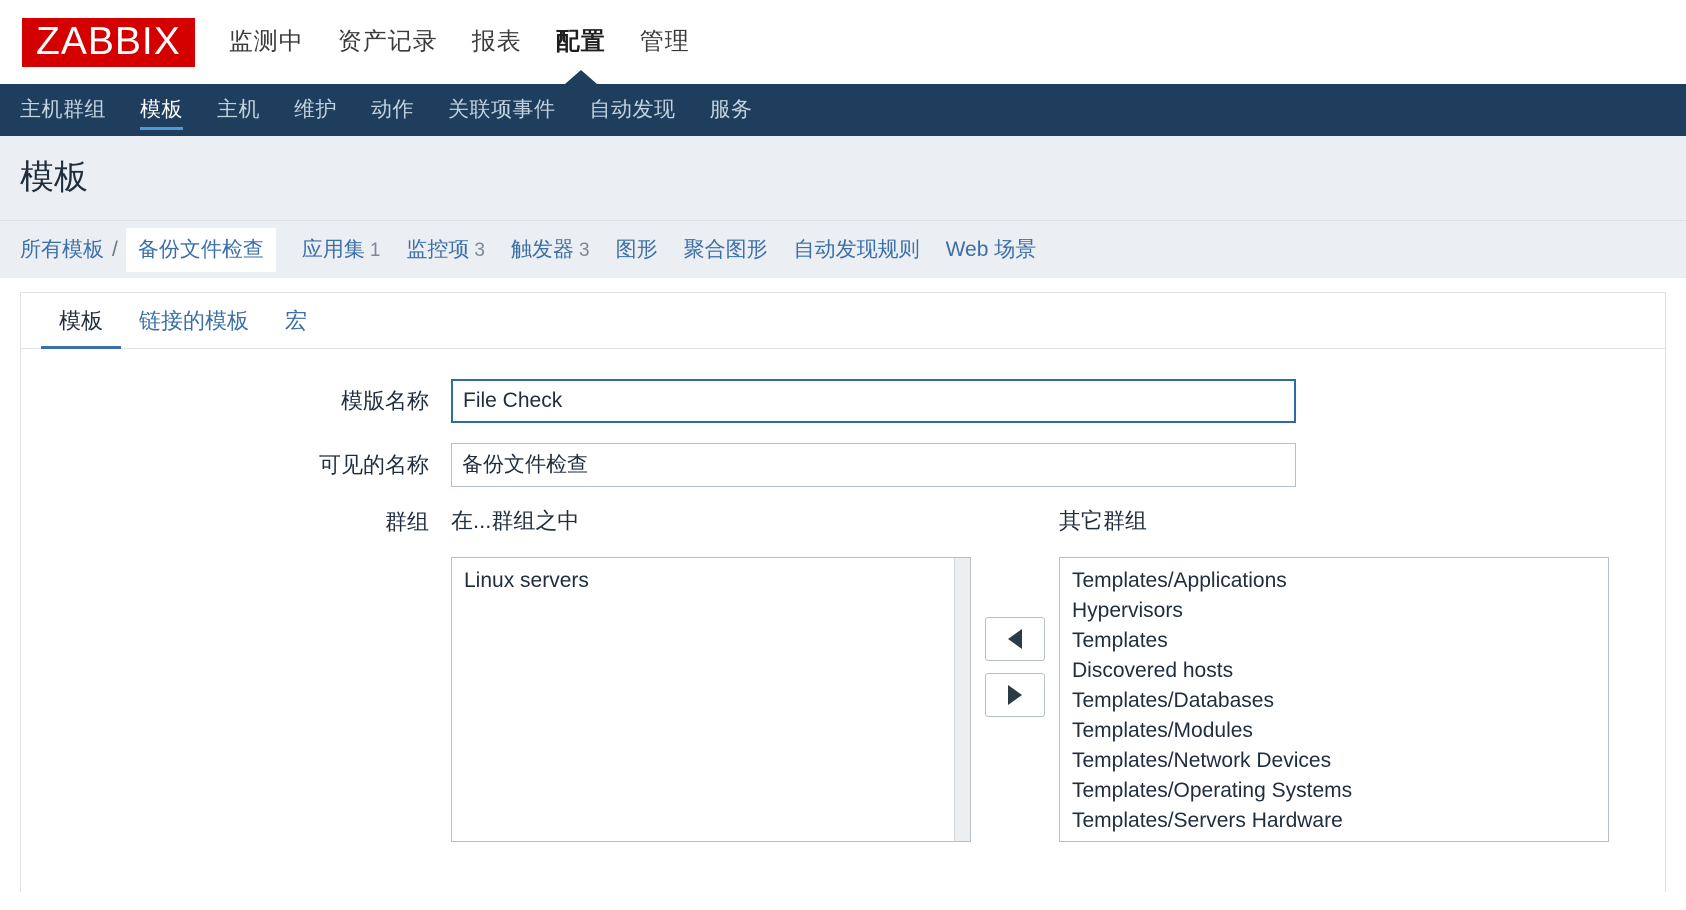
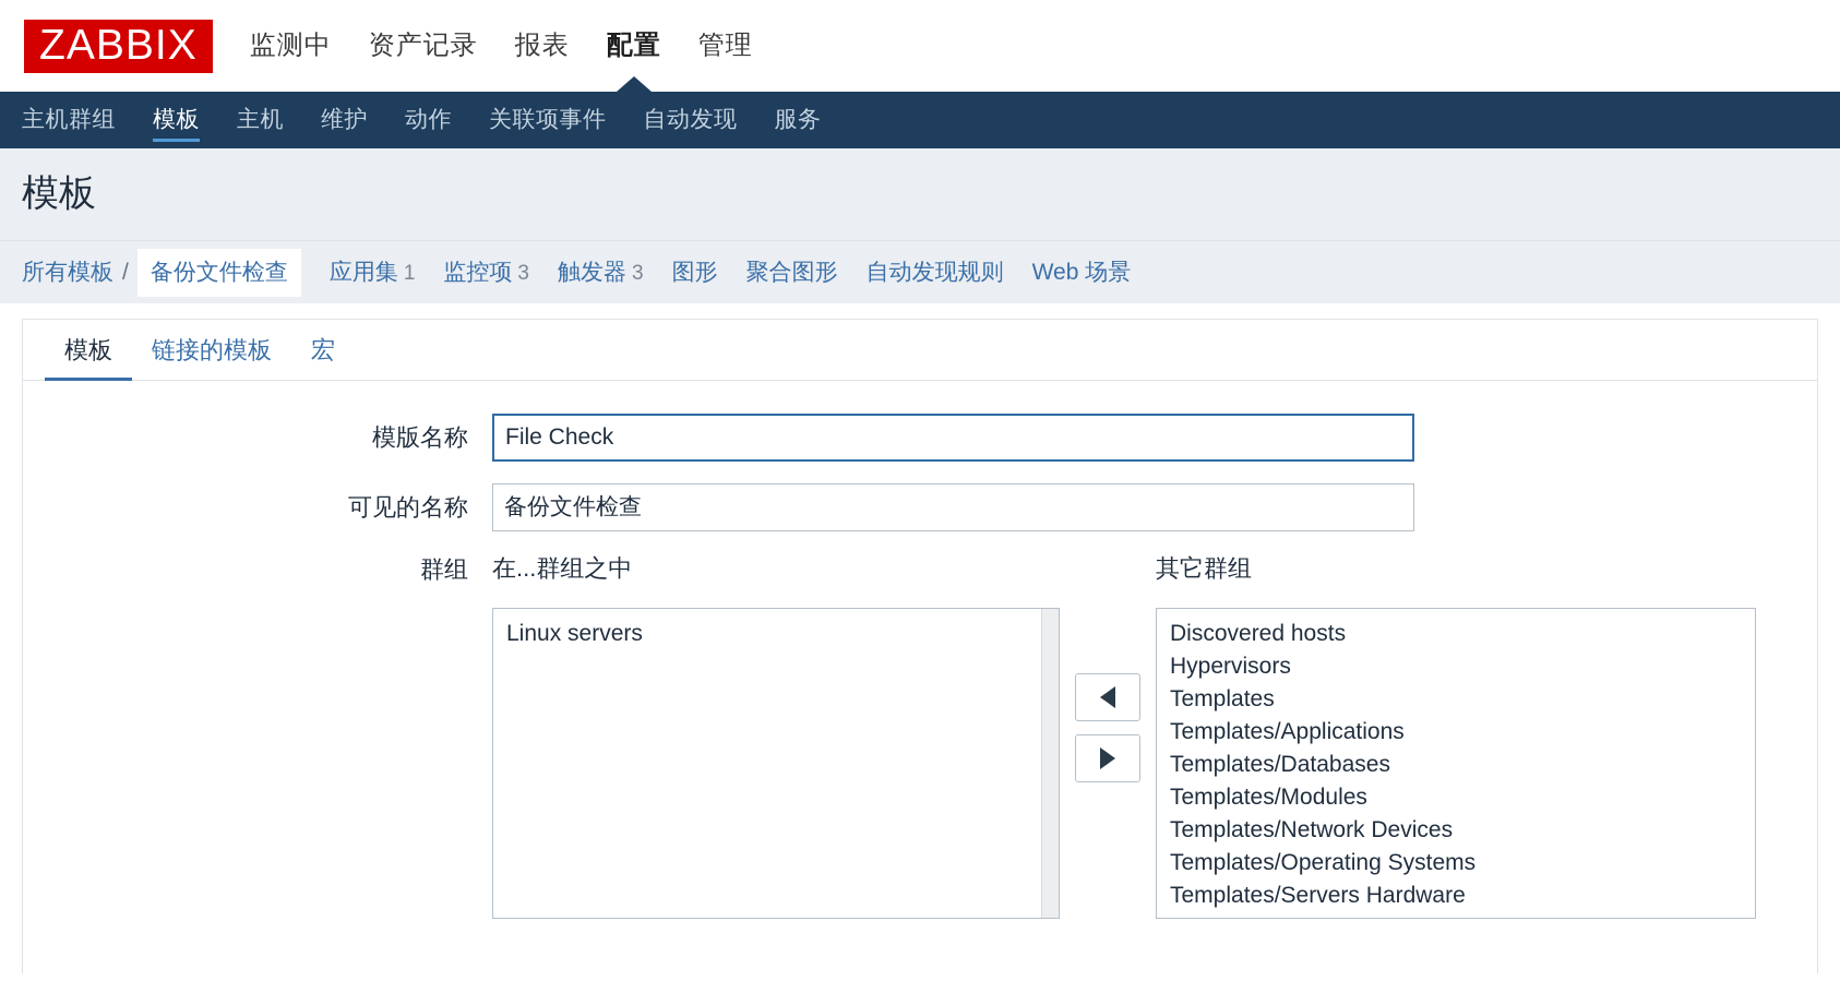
  ZABBIX
  监测中
  资产记录
  报表
  配置
  管理
  主机群组
  模板
  主机
  维护
  动作
  关联项事件
  自动发现
  服务
  模板
  所有模板
  /
  备份文件检查
  应用集 1
  监控项 3
  触发器 3
  图形
  聚合图形
  自动发现规则
  Web 场景
  模板
  链接的模板
  宏
  模版名称
  File Check
  可见的名称
  备份文件检查
  群组
  在...群组之中
  Linux servers
  其它群组
- Templates/Applications
+ Discovered hosts
  Hypervisors
  Templates
- Discovered hosts
+ Templates/Applications
  Templates/Databases
  Templates/Modules
  Templates/Network Devices
  Templates/Operating Systems
  Templates/Servers Hardware
